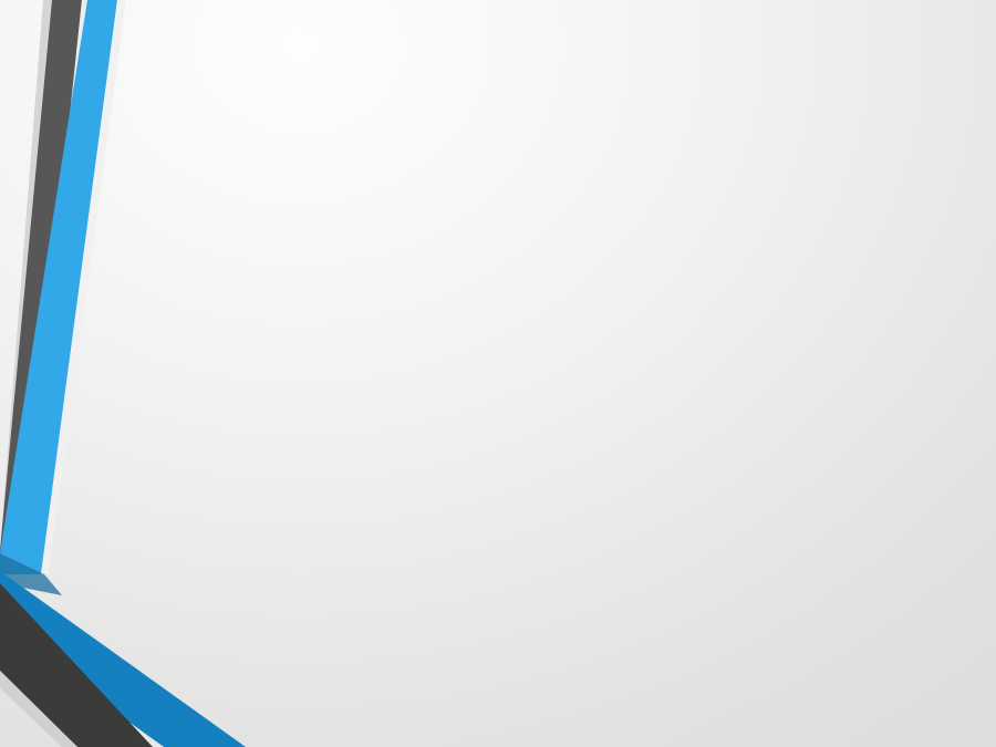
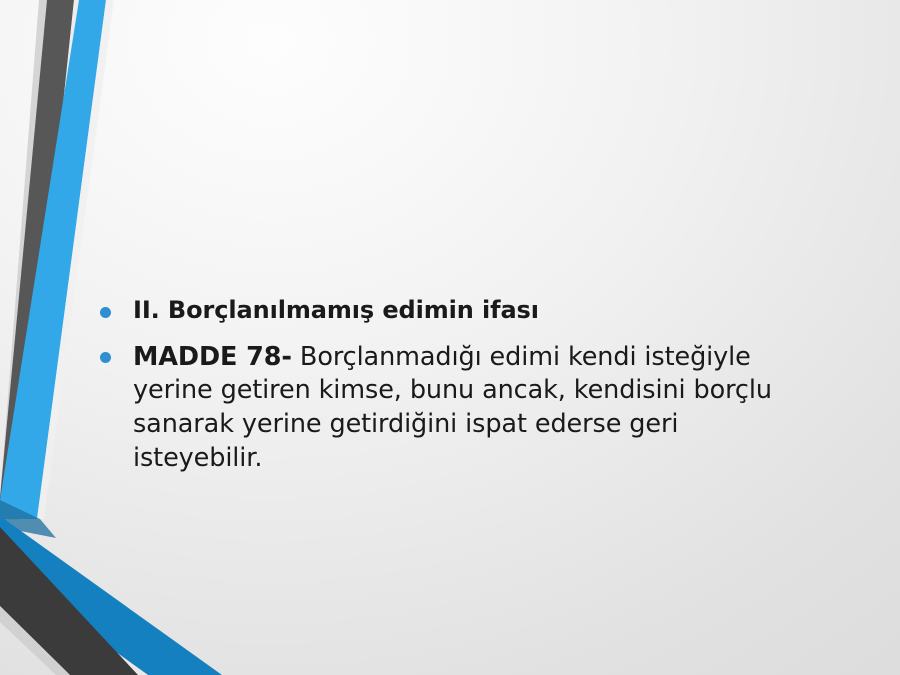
+ II. Borçlanılmamış edimin ifası
+ MADDE 78- Borçlanmadığı edimi kendi isteğiyle yerine getiren kimse, bunu ancak, kendisini borçlu sanarak yerine getirdiğini ispat ederse geri isteyebilir.
